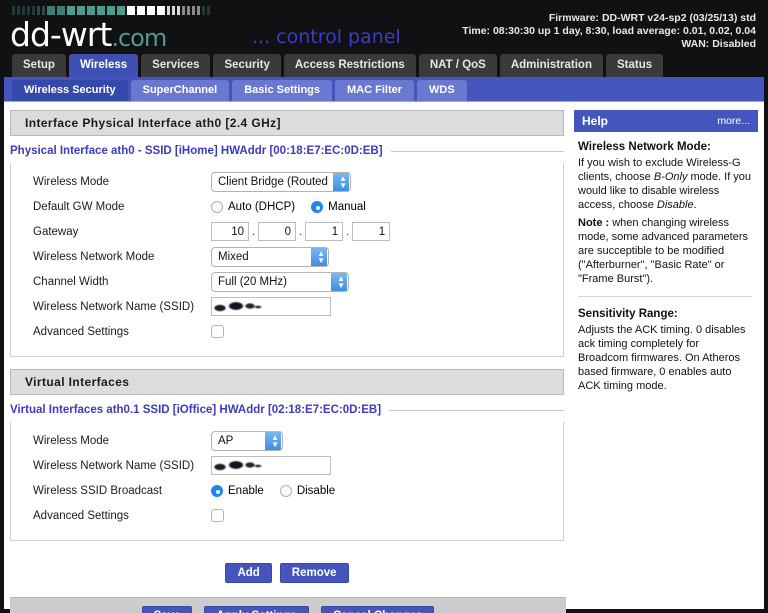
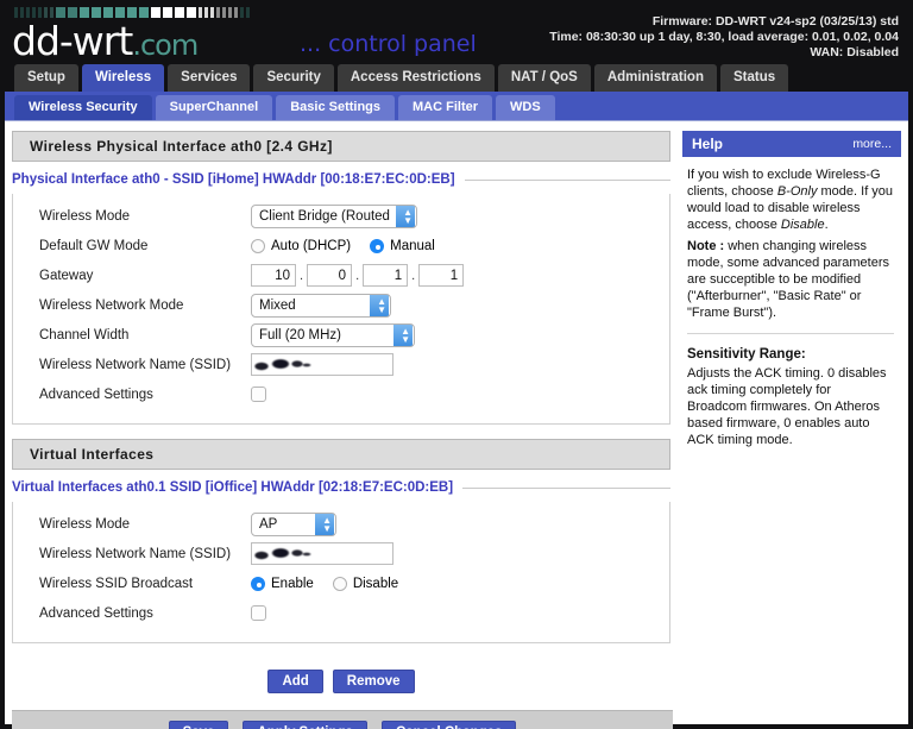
  dd-wrt.com
  ... control panel
  Firmware: DD-WRT v24-sp2 (03/25/13) std
  Time: 08:30:30 up 1 day, 8:30, load average: 0.01, 0.02, 0.04
  WAN: Disabled
  Setup
  Wireless
  Services
  Security
  Access Restrictions
  NAT / QoS
  Administration
  Status
  Wireless Security
  SuperChannel
  Basic Settings
  MAC Filter
  WDS
- Interface Physical Interface ath0 [2.4 GHz]
+ Wireless Physical Interface ath0 [2.4 GHz]
  Physical Interface ath0 - SSID [iHome] HWAddr [00:18:E7:EC:0D:EB]
  Wireless Mode
  Client Bridge (Routed
  ▲
  ▼
  Default GW Mode
  Auto (DHCP)
  Manual
  Gateway
  10
  .
  0
  .
  1
  .
  1
  Wireless Network Mode
  Mixed
  ▲
  ▼
  Channel Width
  Full (20 MHz)
  ▲
  ▼
  Wireless Network Name (SSID)
  Advanced Settings
  Virtual Interfaces
  Virtual Interfaces ath0.1 SSID [iOffice] HWAddr [02:18:E7:EC:0D:EB]
  Wireless Mode
  AP
  ▲
  ▼
  Wireless Network Name (SSID)
  Wireless SSID Broadcast
  Enable
  Disable
  Advanced Settings
  Add
  Remove
  Help
  more...
- Wireless Network Mode:
- If you wish to exclude Wireless-G clients, choose B-Only mode. If you would like to disable wireless access, choose Disable.
+ If you wish to exclude Wireless-G clients, choose B-Only mode. If you would load to disable wireless access, choose Disable.
  Note : when changing wireless mode, some advanced parameters are succeptible to be modified ("Afterburner", "Basic Rate" or "Frame Burst").
  Sensitivity Range:
  Adjusts the ACK timing. 0 disables ack timing completely for Broadcom firmwares. On Atheros based firmware, 0 enables auto ACK timing mode.
